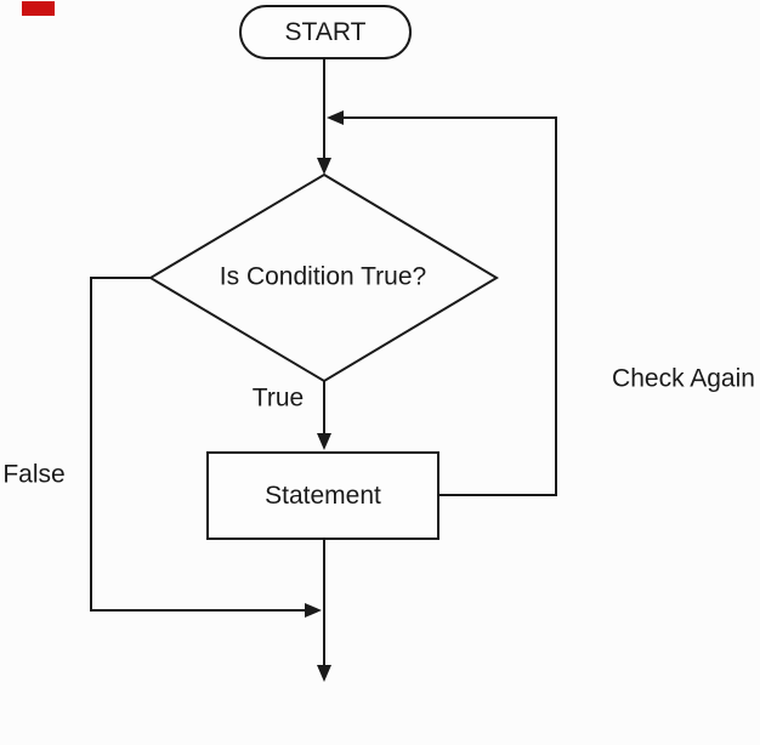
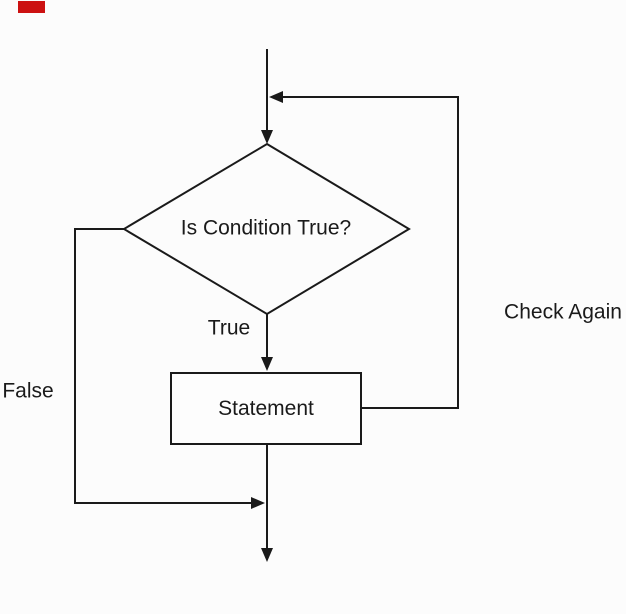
- START
  Is Condition True?
  Statement
  True
  False
  Check Again
